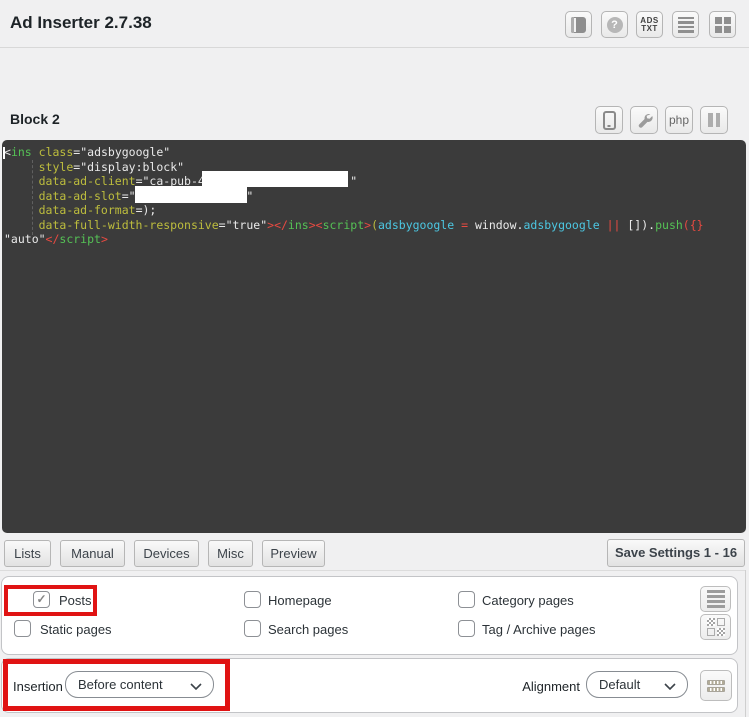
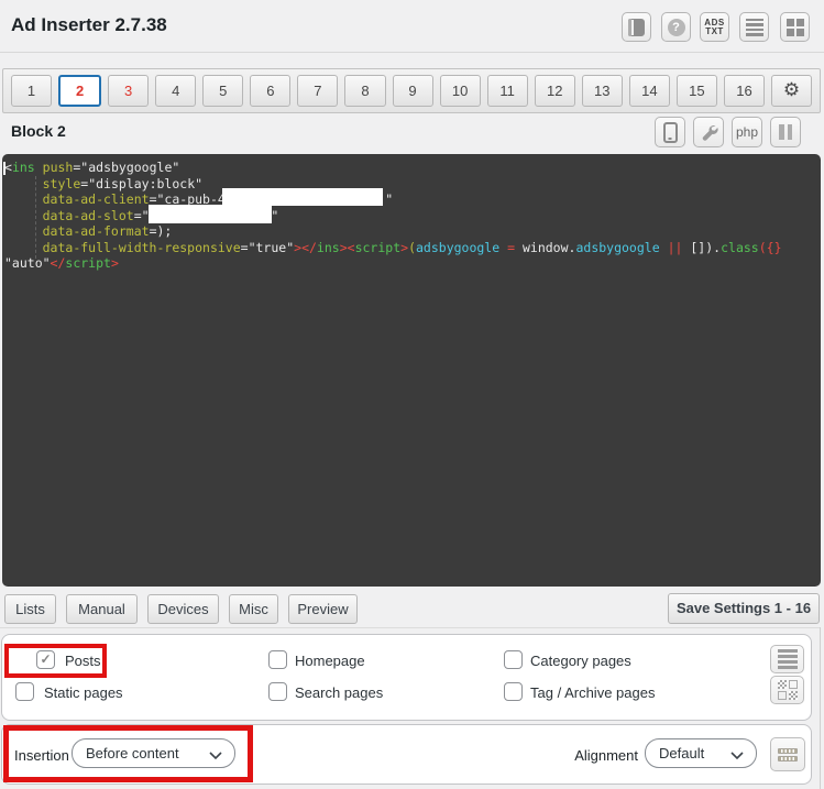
  Ad Inserter 2.7.38
  ?
  ADS
  TXT
+ 1
+ 2
+ 3
+ 4
+ 5
+ 6
+ 7
+ 8
+ 9
+ 10
+ 11
+ 12
+ 13
+ 14
+ 15
+ 16
+ ⚙
  Block 2
  php
- <ins class="adsbygoogle"
+ <ins push="adsbygoogle"
  style="display:block"
  data-ad-client="ca-pub- "
  data-ad-slot=" "
  data-ad-format=);
- data-full-width-responsive="true"></ins><script>(adsbygoogle = window.adsbygoogle || []).push({}
+ data-full-width-responsive="true"></ins><script>(adsbygoogle = window.adsbygoogle || []).class({}
  "auto"</script>
  Lists
  Manual
  Devices
  Misc
  Preview
  Save Settings 1 - 16
  ✓
  Posts
  Homepage
  Category pages
  Static pages
  Search pages
  Tag / Archive pages
  Insertion
  Before content
  Alignment
  Default
